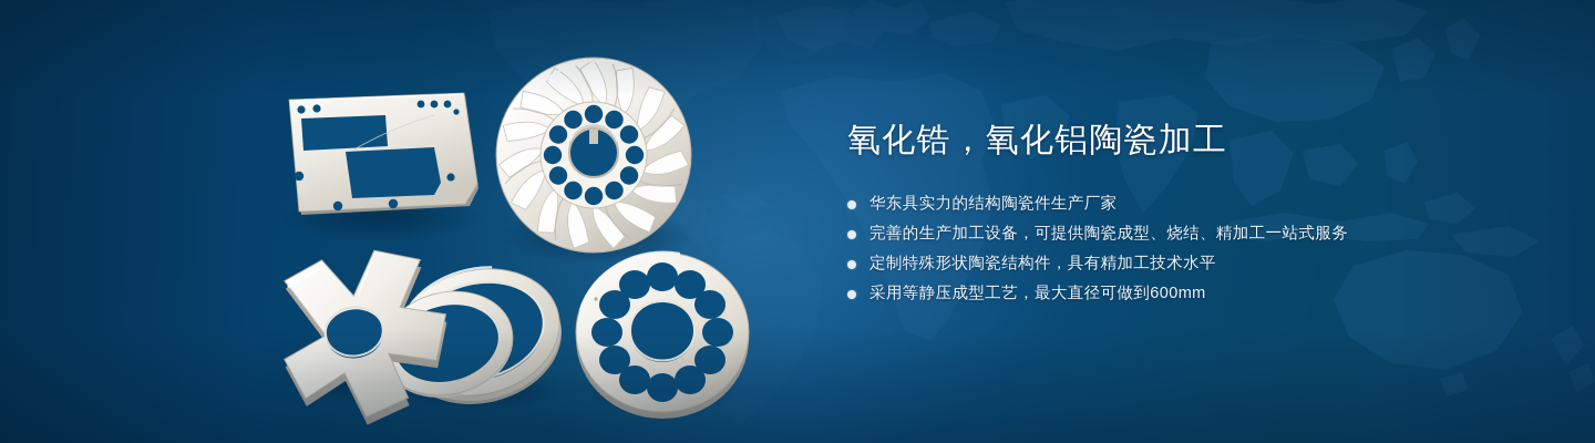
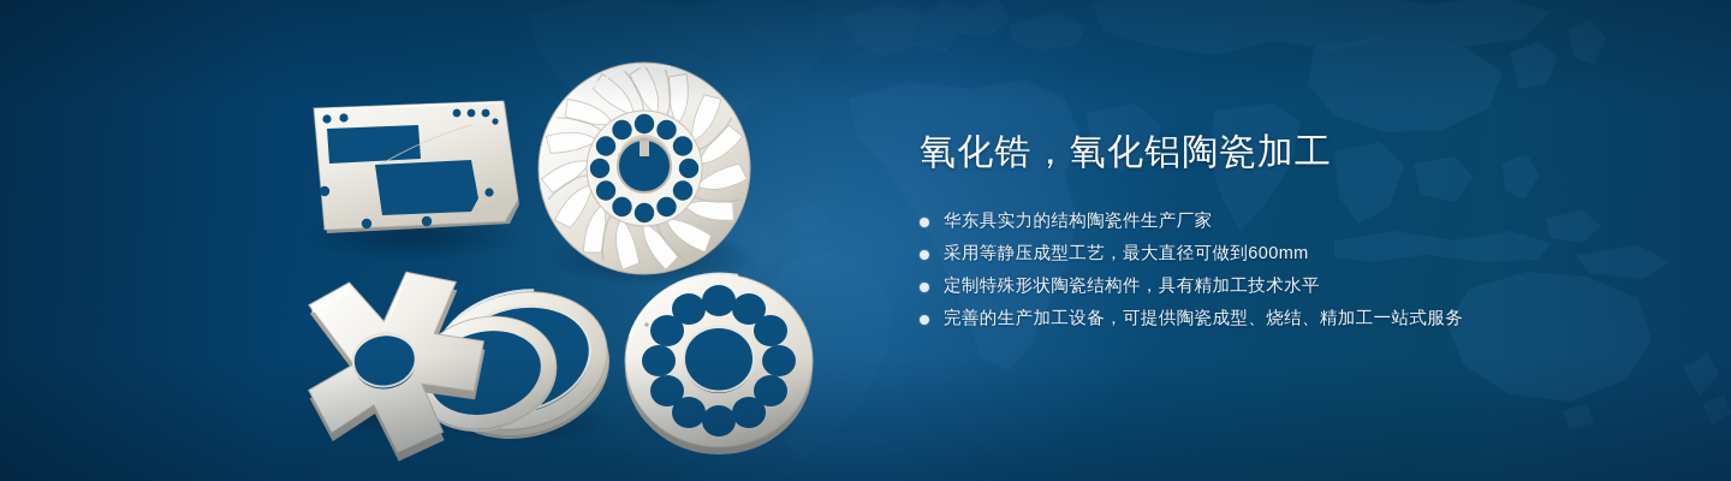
  氧化锆，氧化铝陶瓷加工
  华东具实力的结构陶瓷件生产厂家
- 完善的生产加工设备，可提供陶瓷成型、烧结、精加工一站式服务
+ 采用等静压成型工艺，最大直径可做到600mm
  定制特殊形状陶瓷结构件，具有精加工技术水平
- 采用等静压成型工艺，最大直径可做到600mm
+ 完善的生产加工设备，可提供陶瓷成型、烧结、精加工一站式服务
